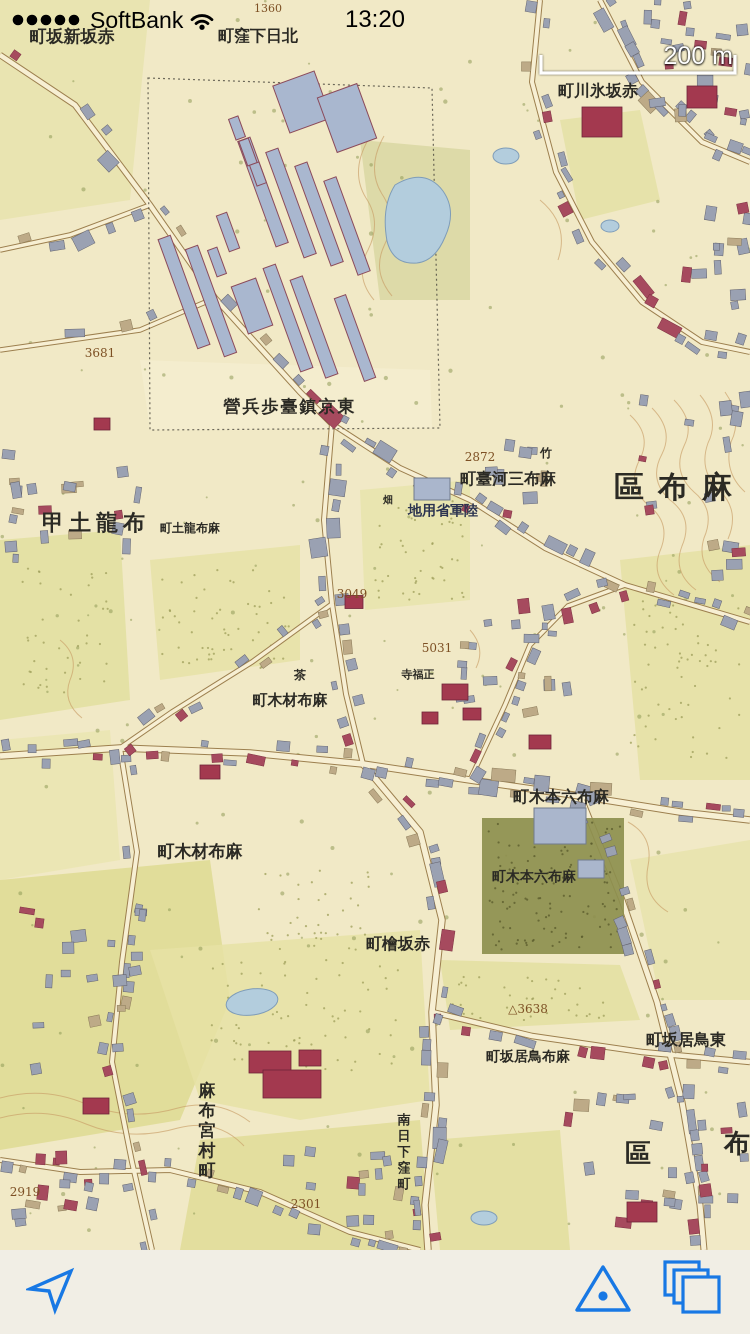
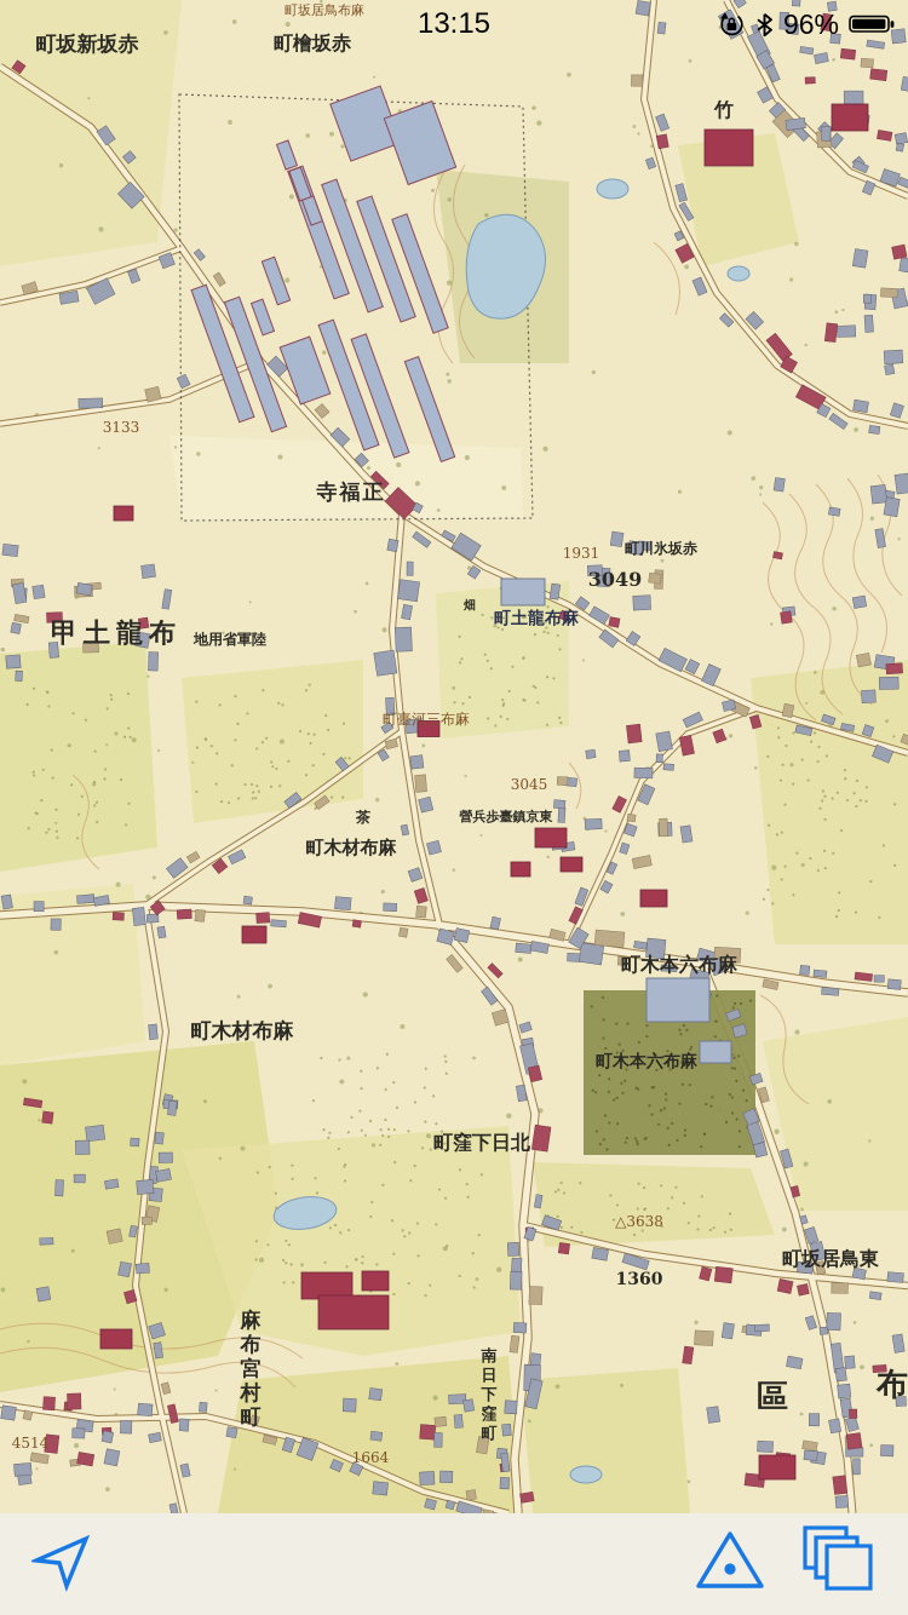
  町坂新坂赤
- 1360
+ 町坂居鳥布麻
- 町窪下日北
+ 町檜坂赤
- 町川氷坂赤
+ 竹
- 3681
+ 3133
- 營兵歩臺鎮京東
+ 寺福正
- 2872
+ 1931
- 町臺河三布麻
+ 3049
- 區布麻
- 地用省軍陸
+ 町土龍布麻
  甲土龍布
- 町土龍布麻
+ 地用省軍陸
- 竹
+ 町川氷坂赤
  畑
  茶
- 3049
+ 町臺河三布麻
- 5031
+ 3045
- 寺福正
+ 營兵歩臺鎮京東
  町木材布麻
  町木本六布麻
  町木材布麻
  町木本六布麻
- 町檜坂赤
+ 町窪下日北
  △3638
- 町坂居鳥布麻
+ 1360
  町坂居鳥東
  麻布宮村町
  南日下窪町
- 2301
+ 1664
- 2919
+ 4514
  區
  布
- 200 m
- SoftBank
- 13:20
+ 13:15
+ 96%
